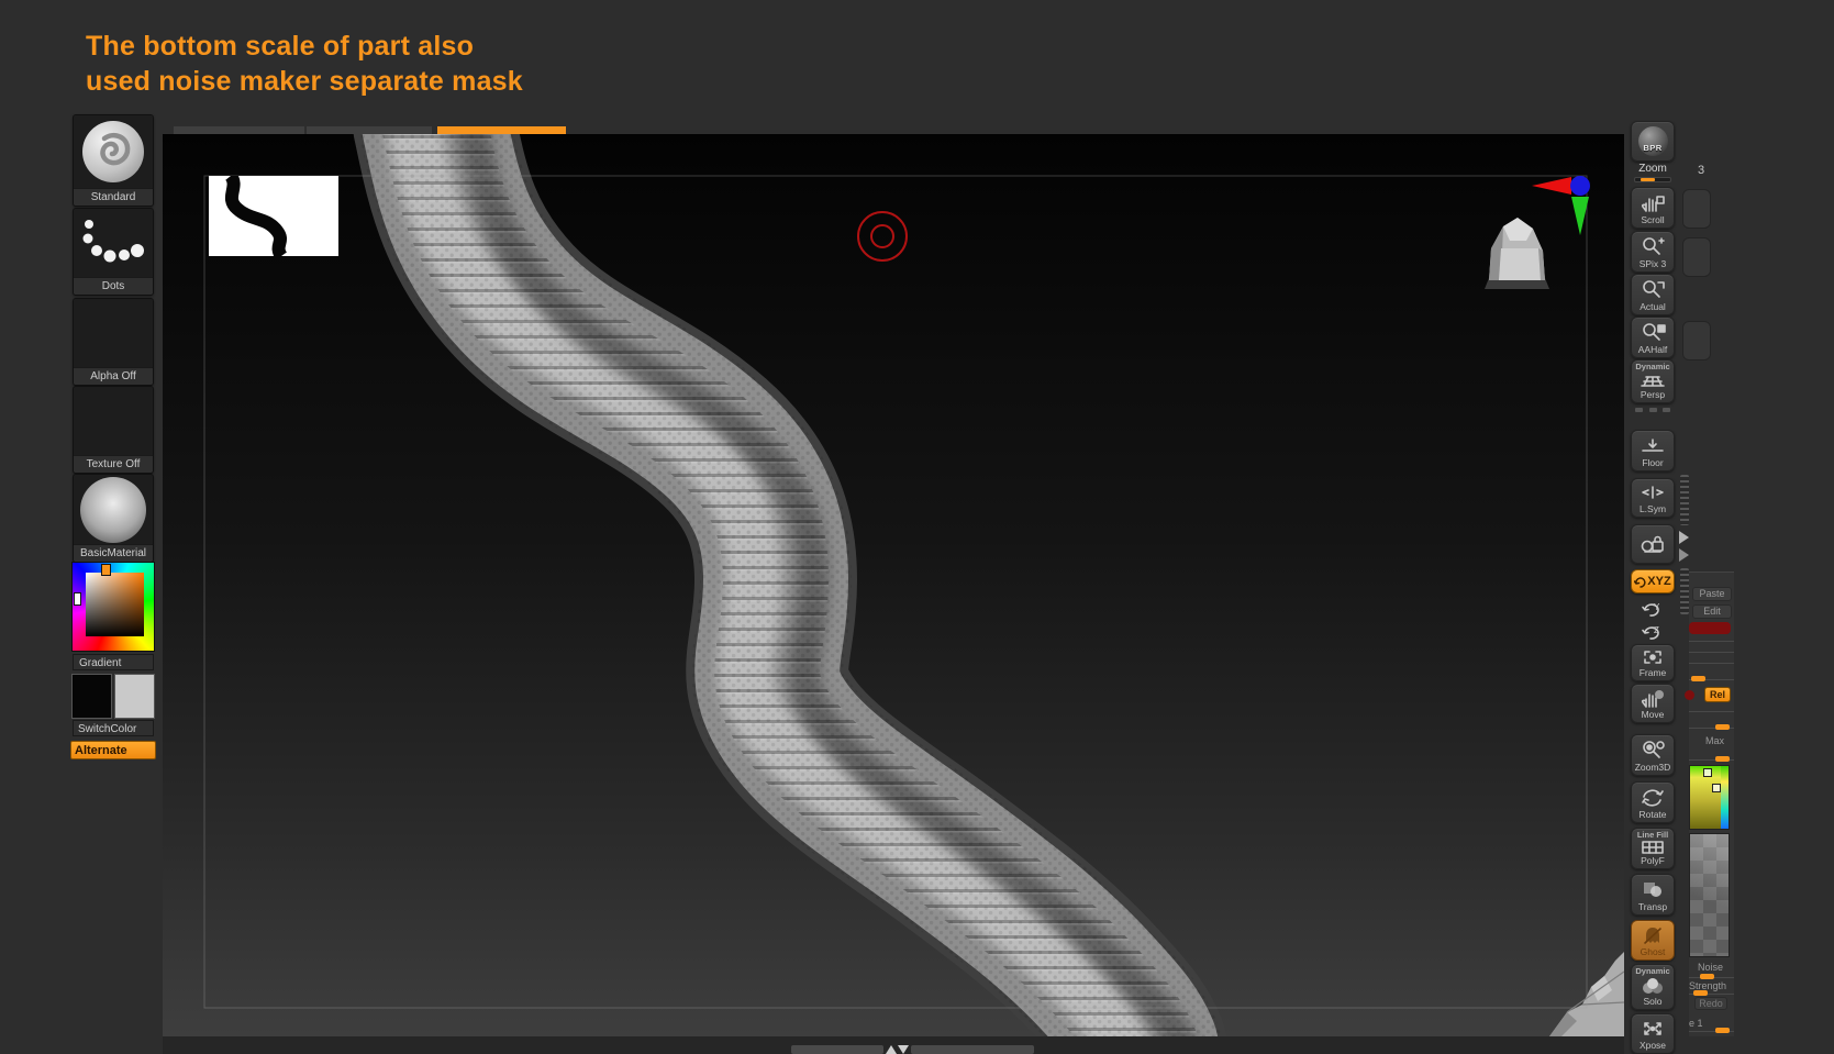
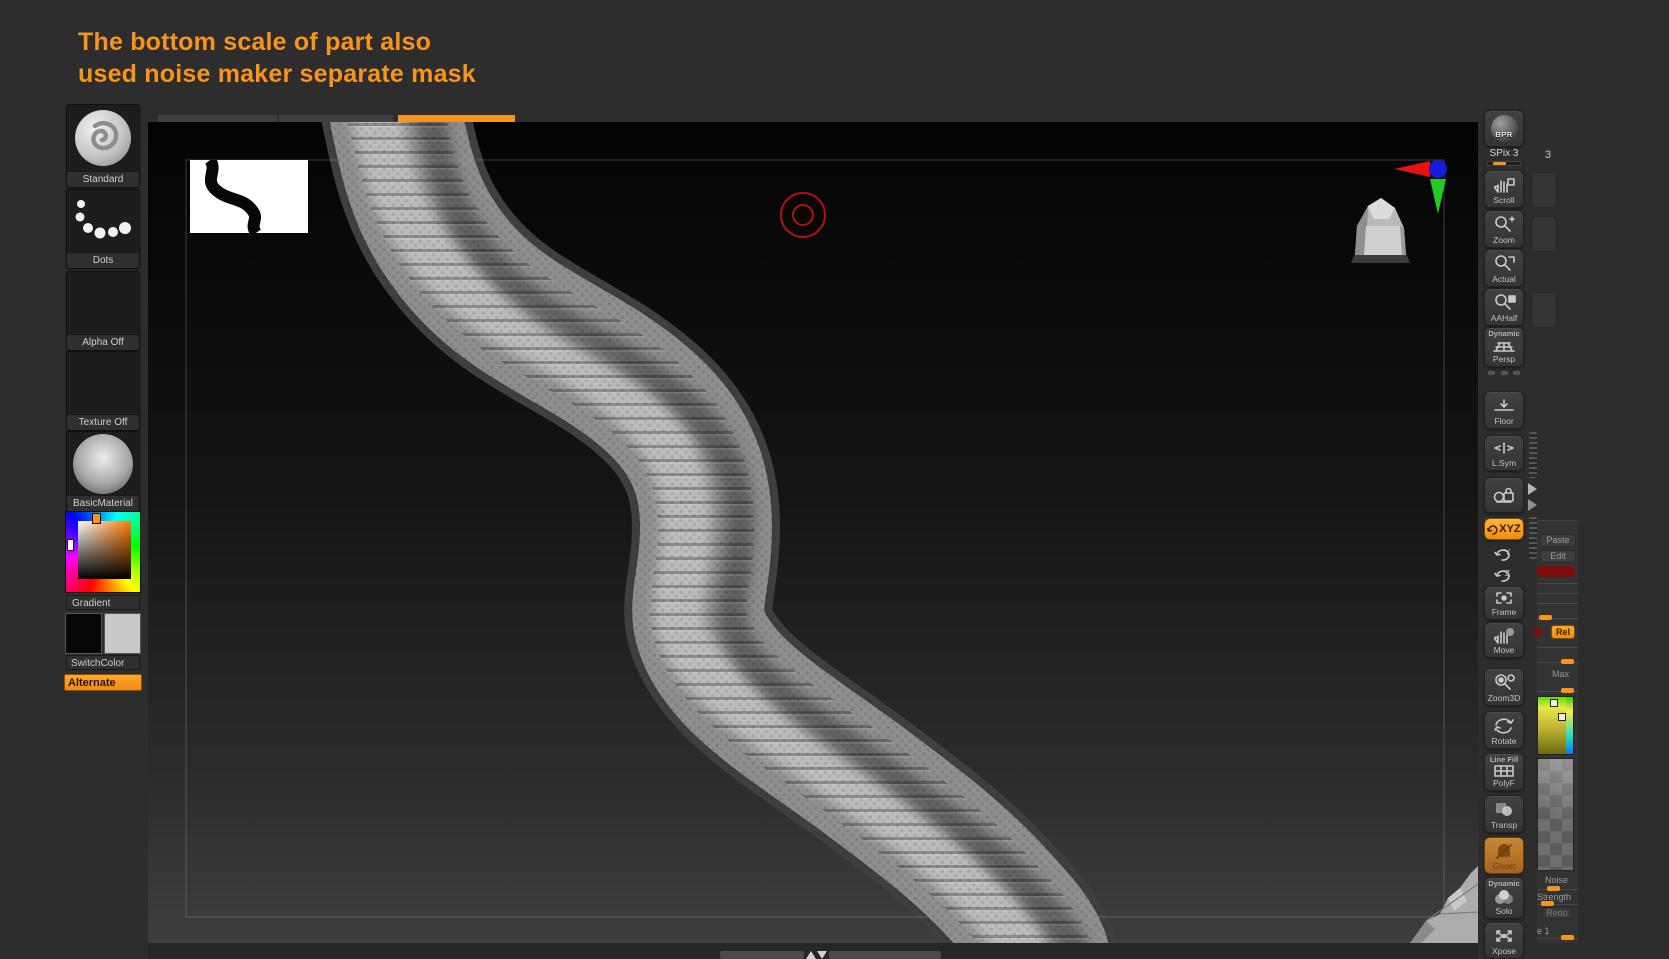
  The bottom scale of part also
  used noise maker separate mask
  Standard
  Dots
  Alpha Off
  Texture Off
  BasicMaterial
  Gradient
  SwitchColor
  Alternate
  BPR
- Zoom
+ SPix 3
  Scroll
- SPix 3
+ Zoom
  Actual
  AAHalf
  Dynamic
  Persp
  Floor
  L.Sym
  XYZ
  Y
  Z
  Frame
  Move
  Zoom3D
  Rotate
  Line Fill
  PolyF
  Transp
  Ghost
  Dynamic
  Solo
  Xpose
  3
  Paste
  Edit
  Rel
  Max
  Noise
  Strength
  Redo
  e 1
